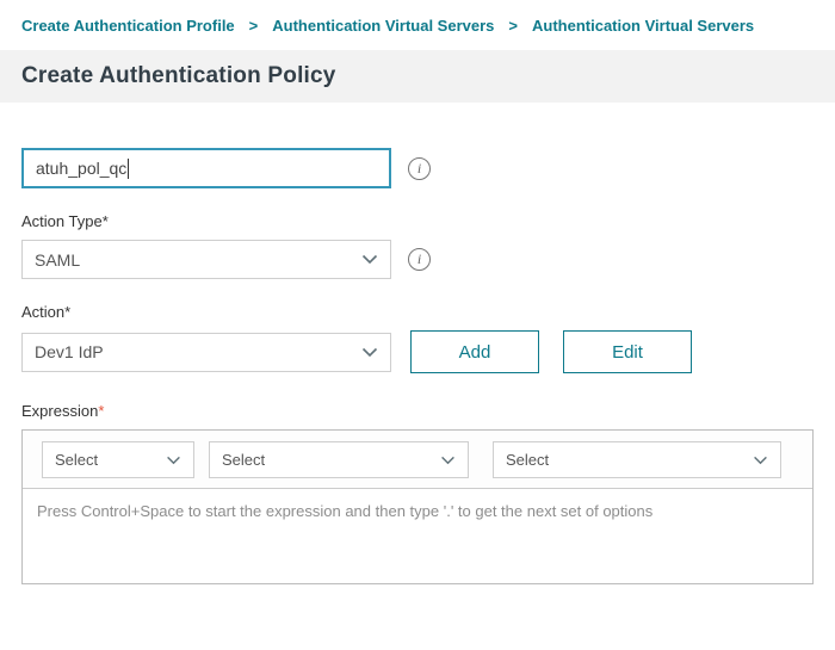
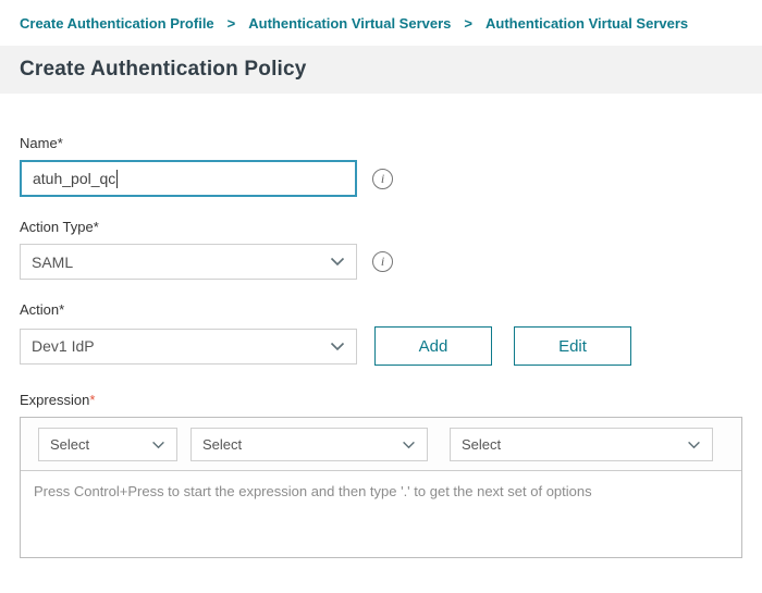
  Create Authentication Profile
  >
  Authentication Virtual Servers
  >
  Authentication Virtual Servers
  Create Authentication Policy
+ Name*
  atuh_pol_qc
  i
  Action Type*
  SAML
  i
  Action*
  Dev1 IdP
  Add
  Edit
  Expression*
  Select
  Select
  Select
- Press Control+Space to start the expression and then type '.' to get the next set of options
+ Press Control+Press to start the expression and then type '.' to get the next set of options
